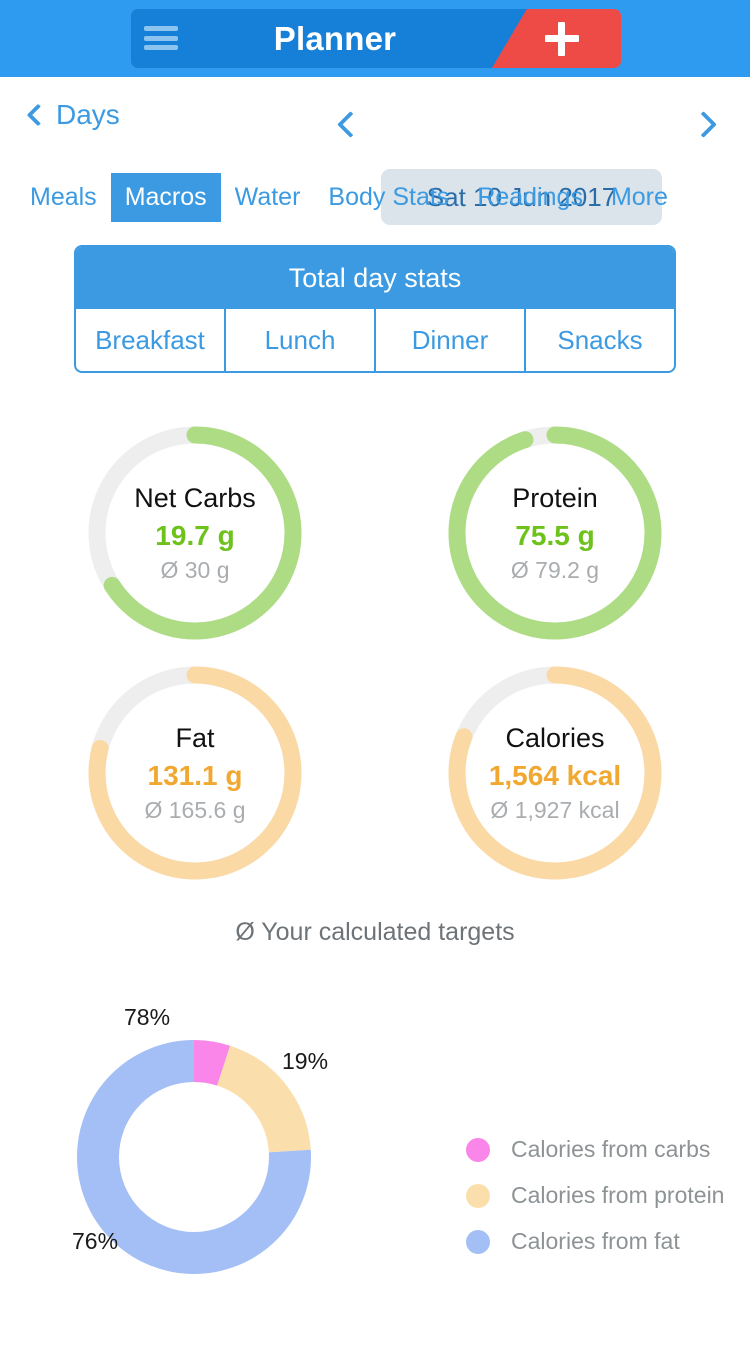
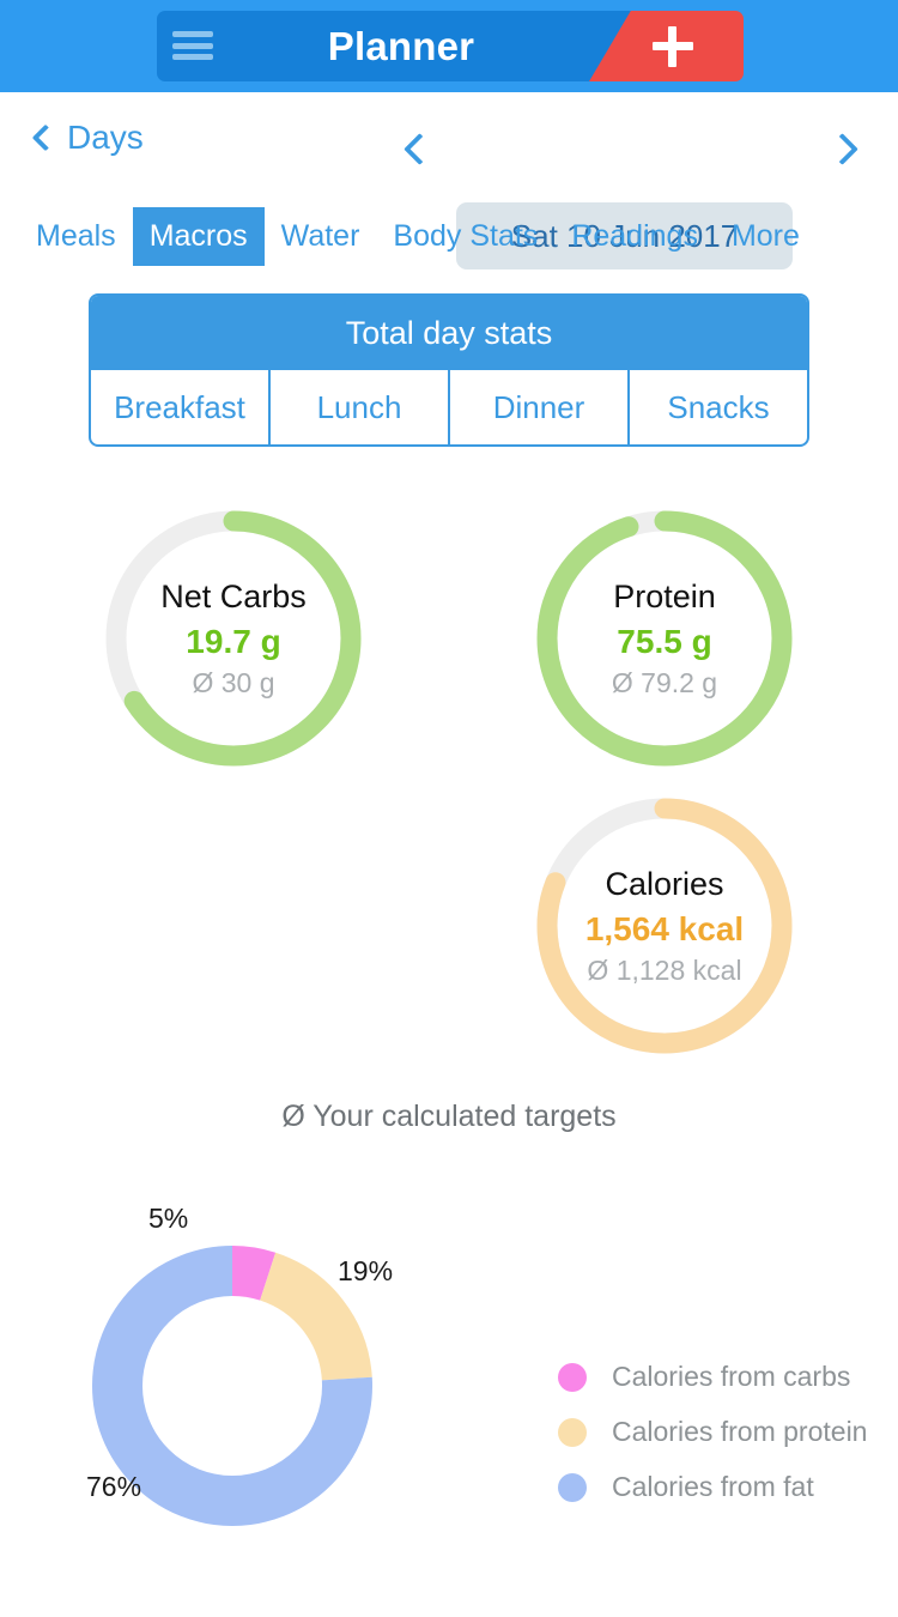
  Planner
  Days
  Sat 10 Jun 2017
  Meals
  Macros
  Water
  Body Stats
  Readings
  More
  Total day stats
  Breakfast
  Lunch
  Dinner
  Snacks
  Net Carbs
  19.7 g
  Ø 30 g
  Protein
  75.5 g
  Ø 79.2 g
- Fat
- 131.1 g
- Ø 165.6 g
  Calories
  1,564 kcal
- Ø 1,927 kcal
+ Ø 1,128 kcal
  Ø Your calculated targets
- 78%
+ 5%
  19%
  76%
  Calories from carbs
  Calories from protein
  Calories from fat
